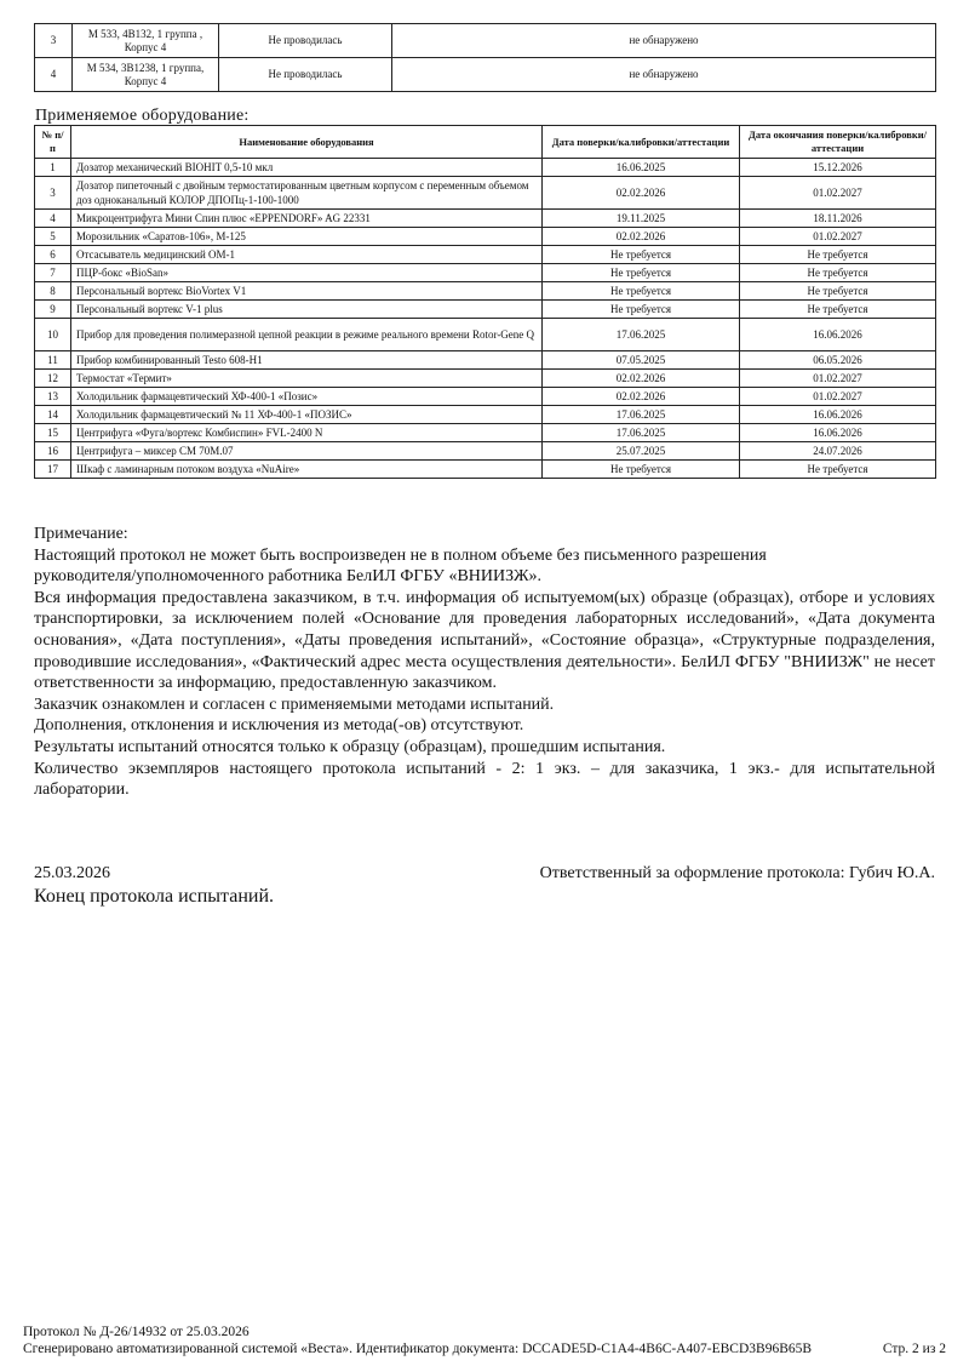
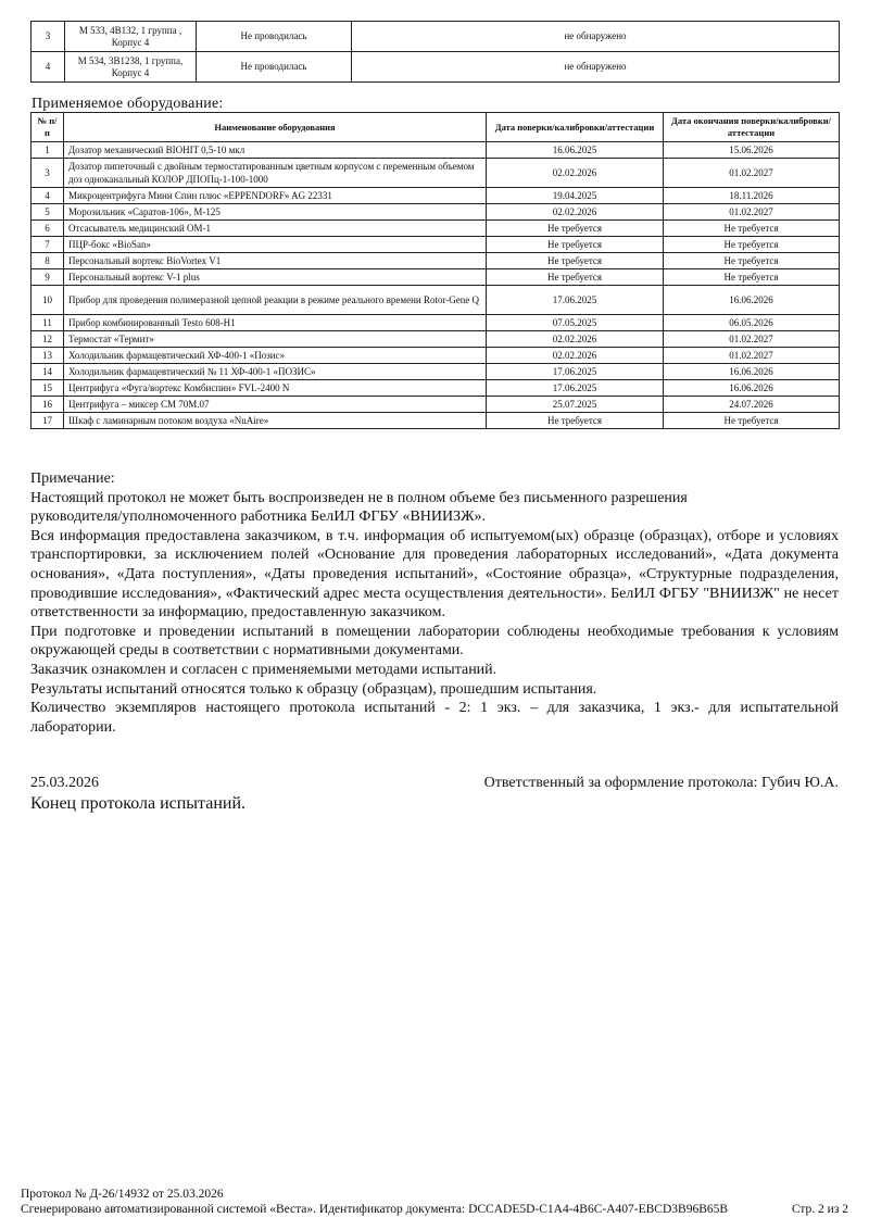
  3	М 533, 4В132, 1 группа , Корпус 4	Не проводилась	не обнаружено
  4	М 534, 3В1238, 1 группа, Корпус 4	Не проводилась	не обнаружено
  Применяемое оборудование:
  № п/п	Наименование оборудования	Дата поверки/калибровки/аттестации	Дата окончания поверки/калибровки/аттестации
- 1	Дозатор механический BIOHIT 0,5-10 мкл	16.06.2025	15.12.2026
+ 1	Дозатор механический BIOHIT 0,5-10 мкл	16.06.2025	15.06.2026
  3	Дозатор пипеточный с двойным термостатированным цветным корпусом с переменным объемом доз одноканальный КОЛОР ДПОПц-1-100-1000	02.02.2026	01.02.2027
- 4	Микроцентрифуга Мини Спин плюс «EPPENDORF» AG 22331	19.11.2025	18.11.2026
+ 4	Микроцентрифуга Мини Спин плюс «EPPENDORF» AG 22331	19.04.2025	18.11.2026
  5	Морозильник «Саратов-106», М-125	02.02.2026	01.02.2027
  6	Отсасыватель медицинский ОМ-1	Не требуется	Не требуется
  7	ПЦР-бокс «BioSan»	Не требуется	Не требуется
  8	Персональный вортекс BioVortex V1	Не требуется	Не требуется
  9	Персональный вортекс V-1 plus	Не требуется	Не требуется
  10	Прибор для проведения полимеразной цепной реакции в режиме реального времени Rotor-Gene Q	17.06.2025	16.06.2026
  11	Прибор комбинированный Testo 608-H1	07.05.2025	06.05.2026
  12	Термостат «Термит»	02.02.2026	01.02.2027
  13	Холодильник фармацевтический ХФ-400-1 «Позис»	02.02.2026	01.02.2027
  14	Холодильник фармацевтический № 11 ХФ-400-1 «ПОЗИС»	17.06.2025	16.06.2026
  15	Центрифуга «Фуга/вортекс Комбиспин» FVL-2400 N	17.06.2025	16.06.2026
  16	Центрифуга – миксер СМ 70М.07	25.07.2025	24.07.2026
  17	Шкаф с ламинарным потоком воздуха «NuAire»	Не требуется	Не требуется
  Примечание:
  Настоящий протокол не может быть воспроизведен не в полном объеме без письменного разрешения руководителя/уполномоченного работника БелИЛ ФГБУ «ВНИИЗЖ».
  Вся информация предоставлена заказчиком, в т.ч. информация об испытуемом(ых) образце (образцах), отборе и условиях транспортировки, за исключением полей «Основание для проведения лабораторных исследований», «Дата документа основания», «Дата поступления», «Даты проведения испытаний», «Состояние образца», «Структурные подразделения, проводившие исследования», «Фактический адрес места осуществления деятельности». БелИЛ ФГБУ "ВНИИЗЖ" не несет ответственности за информацию, предоставленную заказчиком.
+ При подготовке и проведении испытаний в помещении лаборатории соблюдены необходимые требования к условиям окружающей среды в соответствии с нормативными документами.
  Заказчик ознакомлен и согласен с применяемыми методами испытаний.
- Дополнения, отклонения и исключения из метода(-ов) отсутствуют.
  Результаты испытаний относятся только к образцу (образцам), прошедшим испытания.
  Количество экземпляров настоящего протокола испытаний - 2: 1 экз. – для заказчика, 1 экз.- для испытательной лаборатории.
  25.03.2026
  Ответственный за оформление протокола: Губич Ю.А.
  Конец протокола испытаний.
  Протокол № Д-26/14932 от 25.03.2026
  Сгенерировано автоматизированной системой «Веста». Идентификатор документа: DCCADE5D-C1A4-4B6C-A407-EBCD3B96B65B
  Стр. 2 из 2
